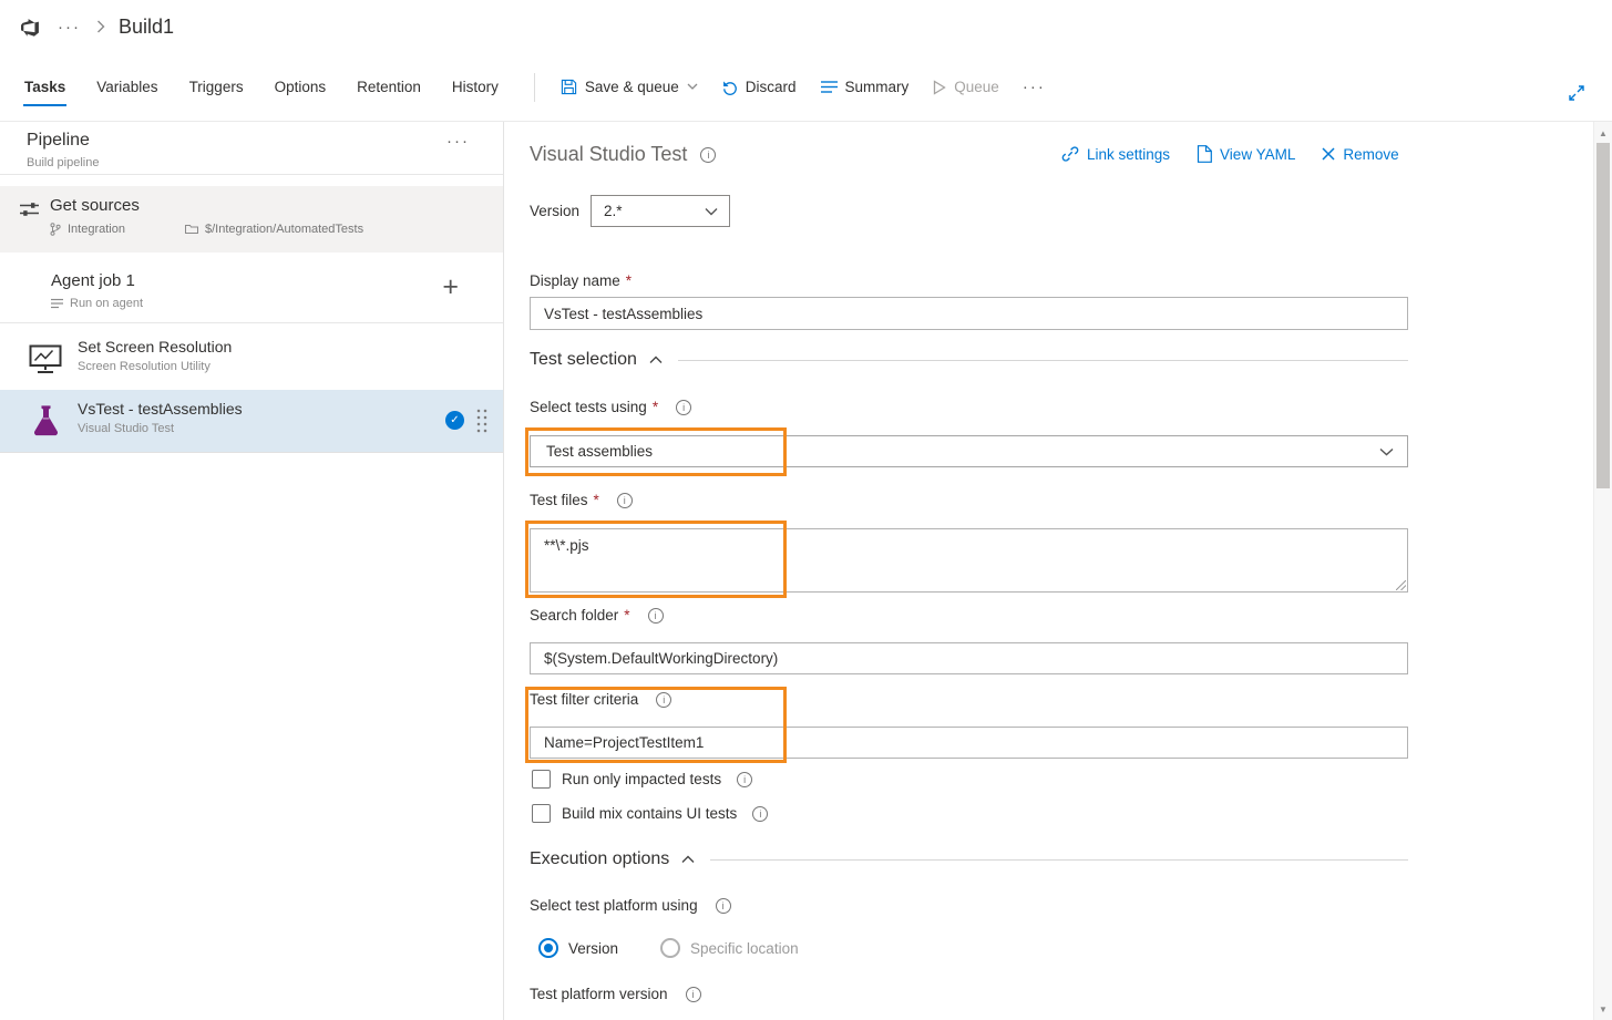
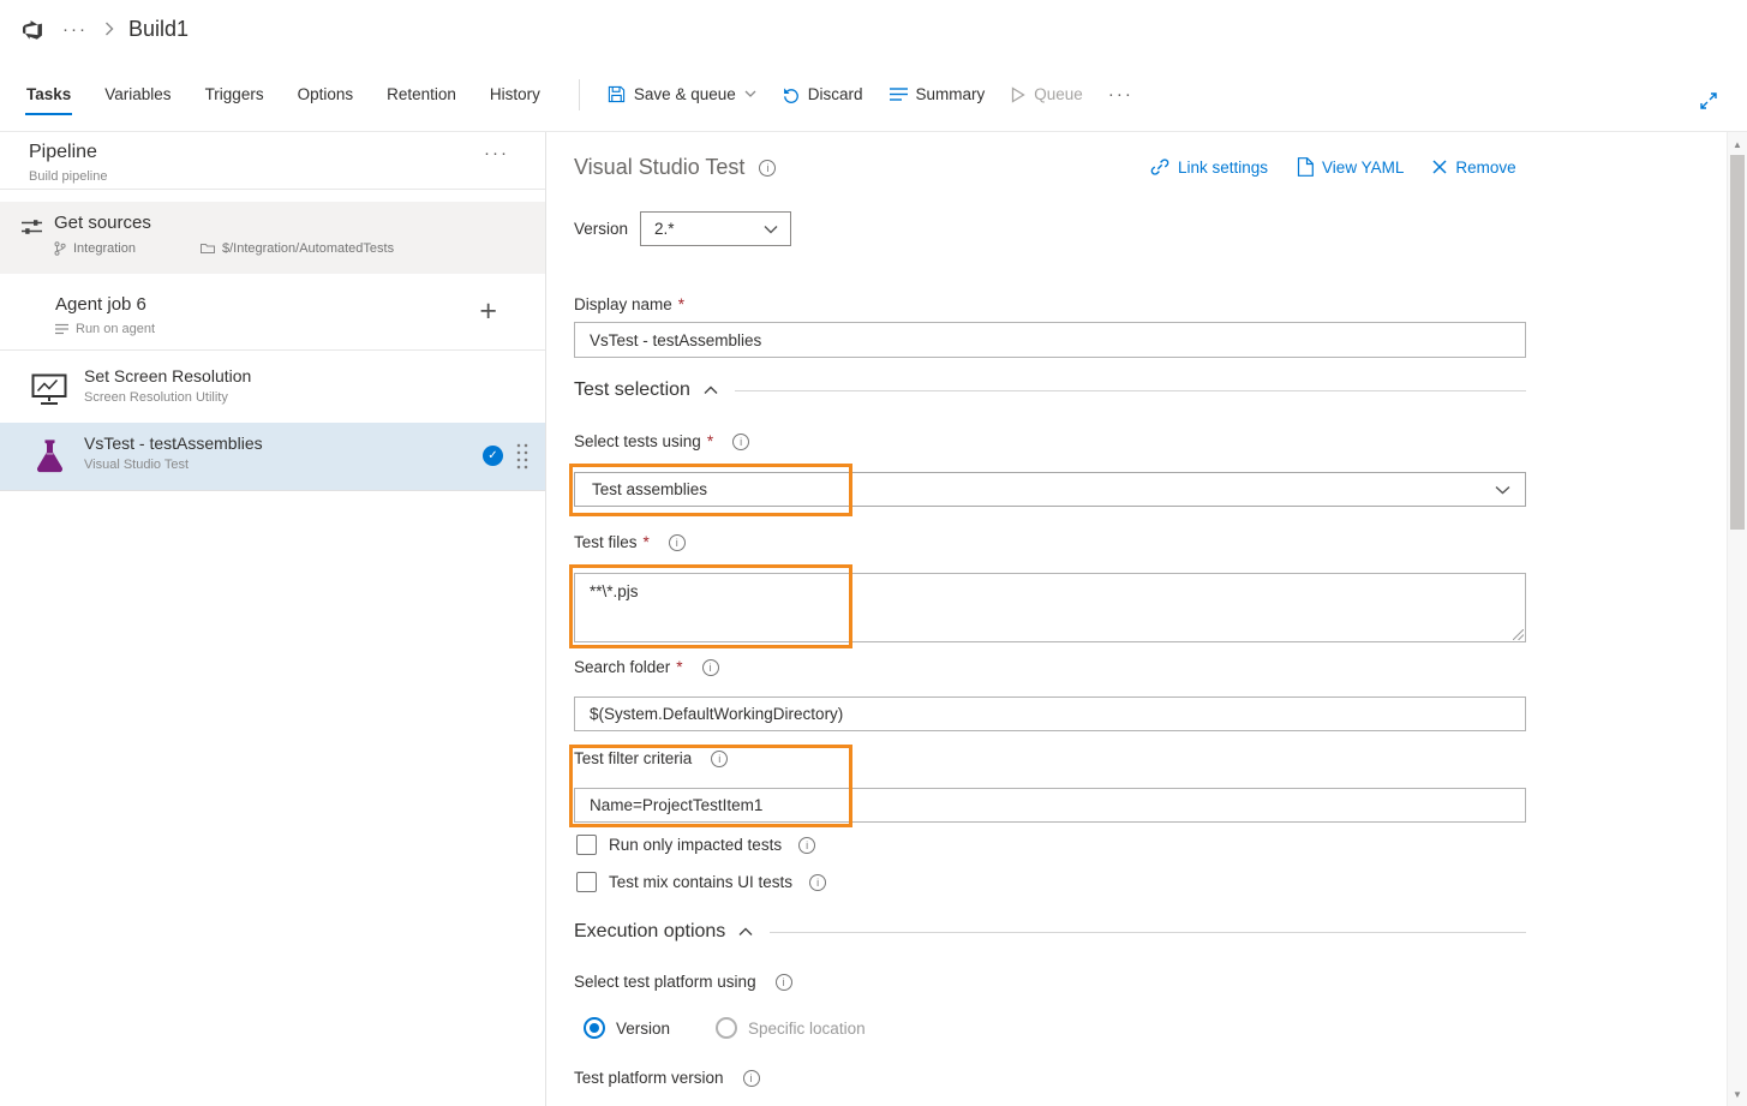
  ···
  Build1
  Tasks
  Variables
  Triggers
  Options
  Retention
  History
  Save & queue
  Discard
  Summary
  Queue
  ···
  Pipeline
  Build pipeline
  ···
  Get sources
  Integration
  $/Integration/AutomatedTests
- Agent job 1
+ Agent job 6
  Run on agent
  +
  Set Screen Resolution
  Screen Resolution Utility
  VsTest - testAssemblies
  Visual Studio Test
  ✓
  Visual Studio Test
  i
  Link settings
  View YAML
  Remove
  Version
  2.*
  Display name
  *
  VsTest - testAssemblies
  Test selection
  Select tests using
  *
  i
  Test assemblies
  Test files
  *
  i
  **\*.pjs
  Search folder
  *
  i
  $(System.DefaultWorkingDirectory)
  Test filter criteria
  i
  Name=ProjectTestItem1
  Run only impacted tests
  i
- Build mix contains UI tests
+ Test mix contains UI tests
  i
  Execution options
  Select test platform using
  i
  Version
  Specific location
  Test platform version
  i
  ▲
  ▼
